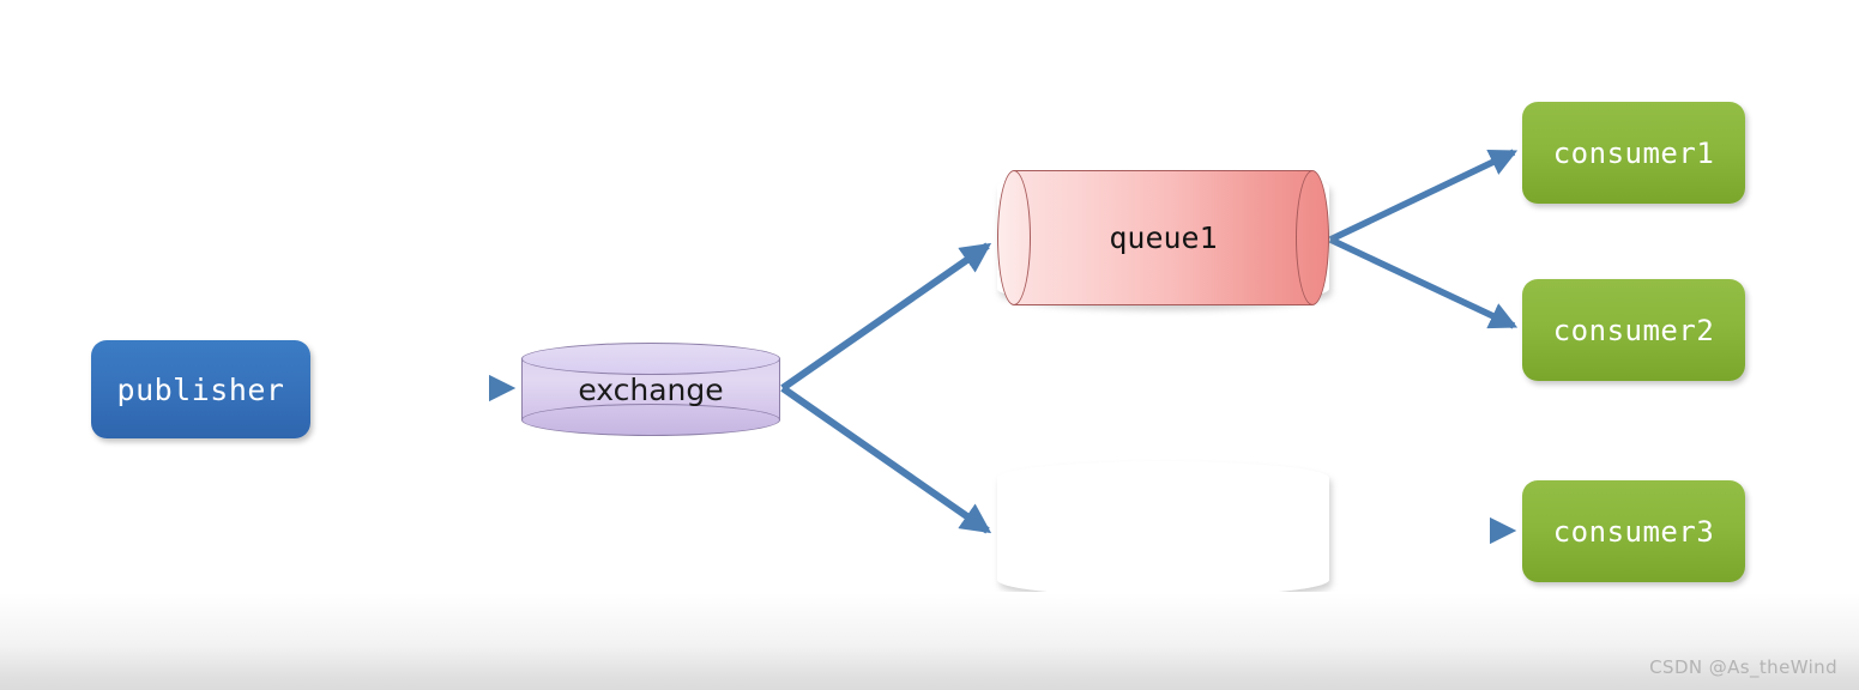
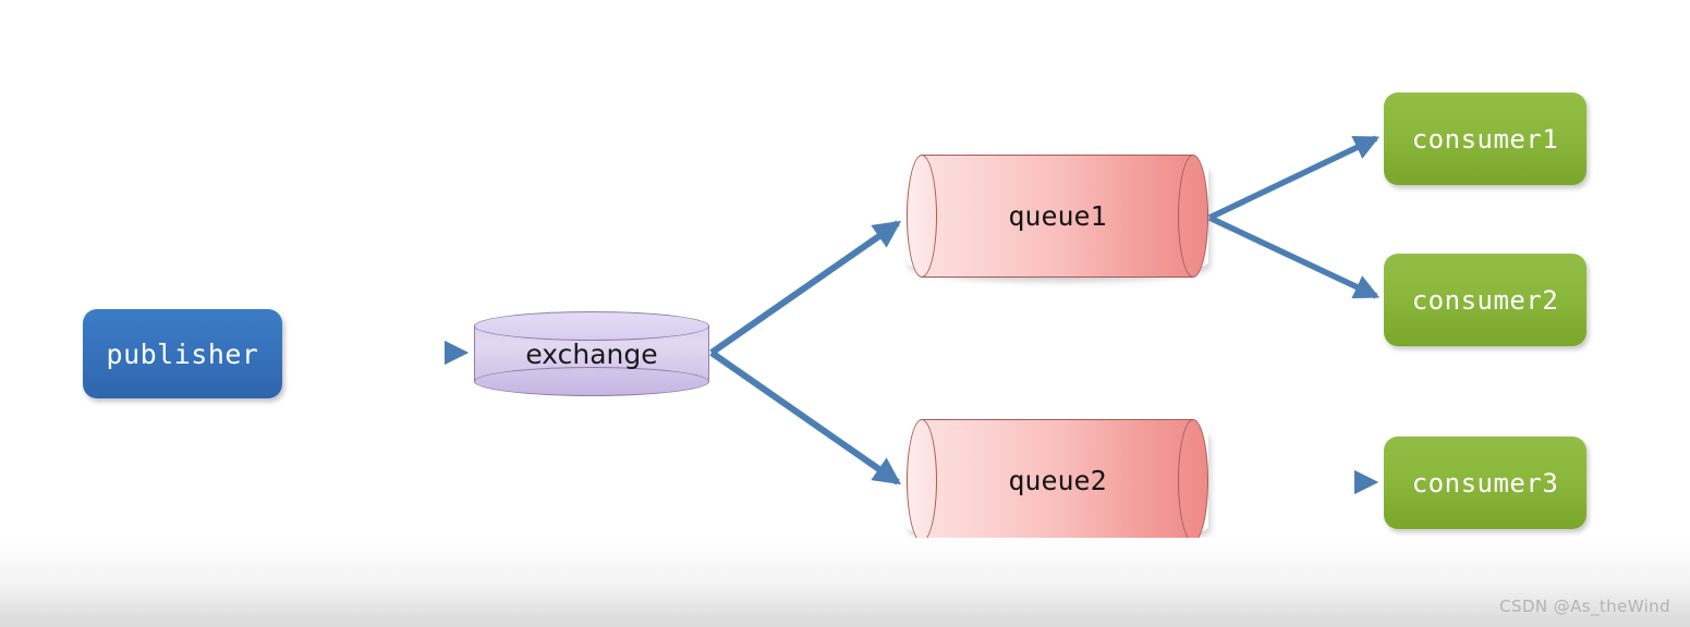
  publisher
  exchange
  queue1
+ queue2
  consumer1
  consumer2
  consumer3
  CSDN @As_theWind
